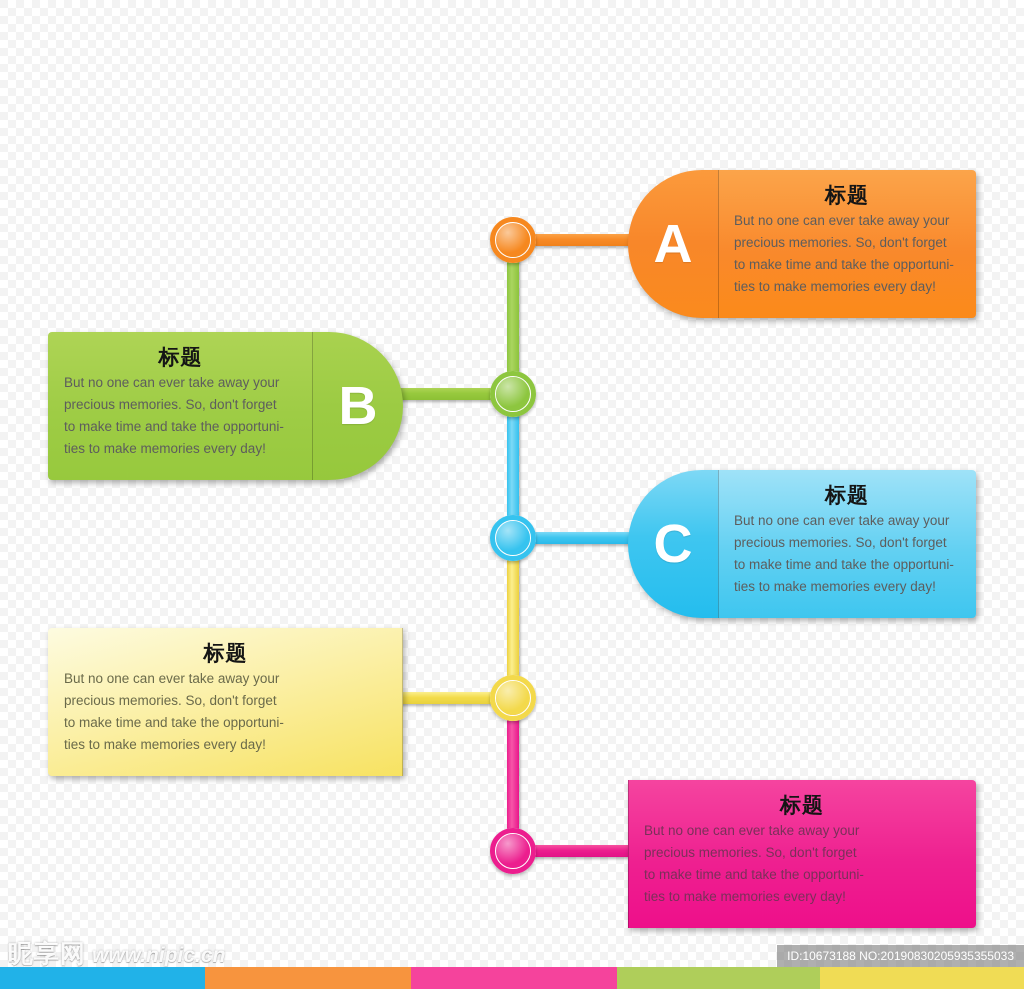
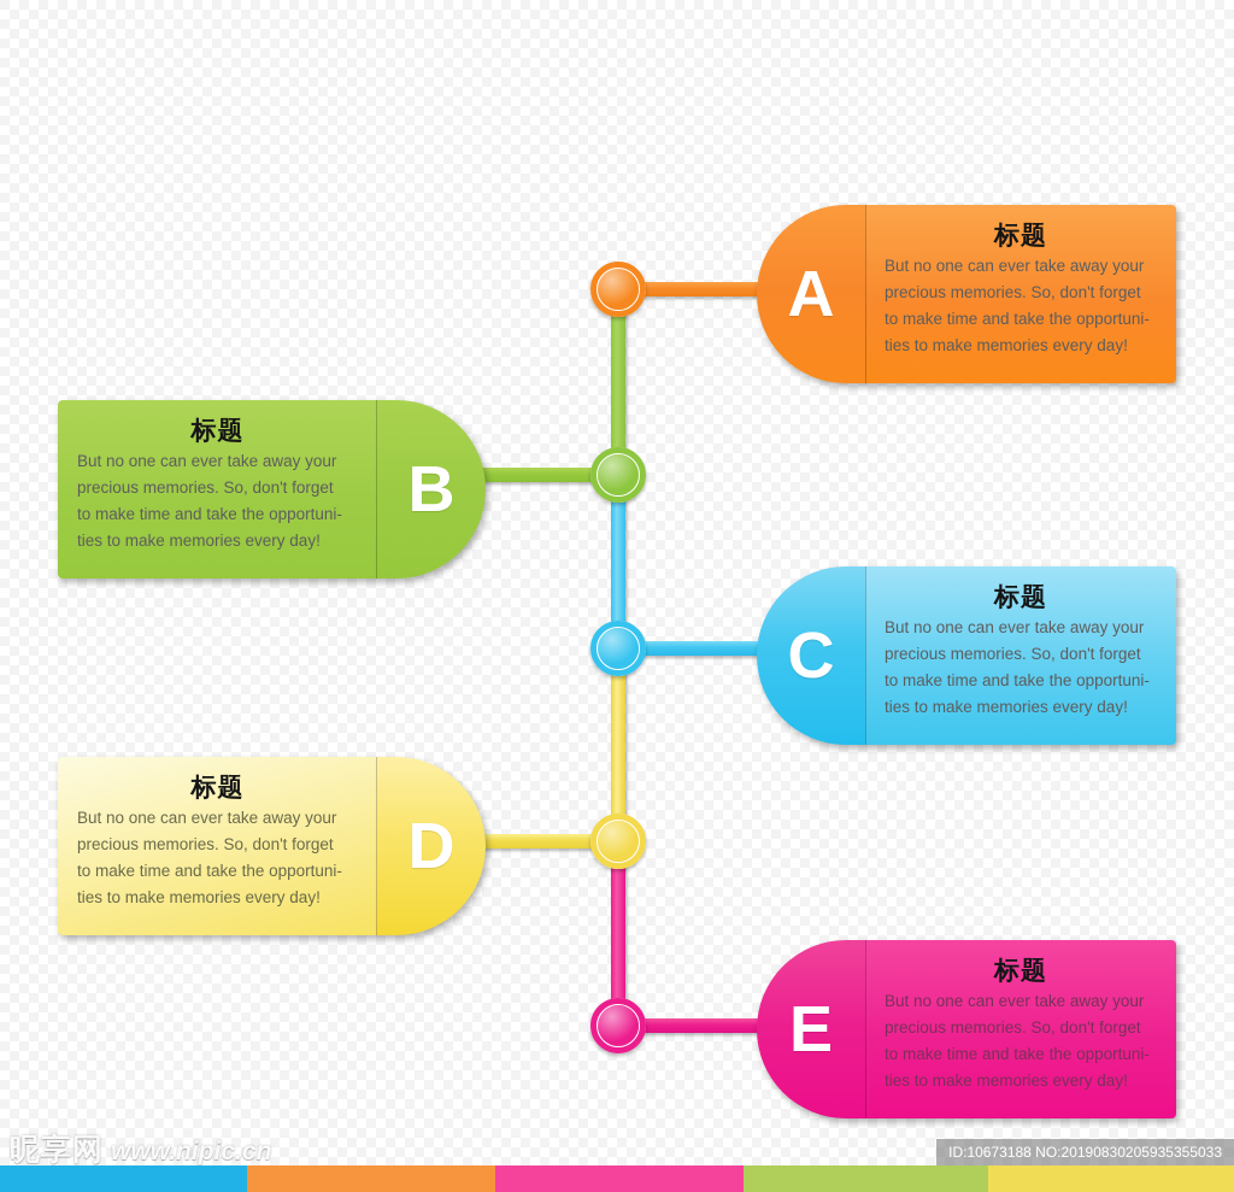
  A
  标题
  But no one can ever take away your
  precious memories. So, don't forget
  to make time and take the opportuni-
  ties to make memories every day!
  标题
  But no one can ever take away your
  precious memories. So, don't forget
  to make time and take the opportuni-
  ties to make memories every day!
  B
  C
  标题
  But no one can ever take away your
  precious memories. So, don't forget
  to make time and take the opportuni-
  ties to make memories every day!
  标题
  But no one can ever take away your
  precious memories. So, don't forget
  to make time and take the opportuni-
  ties to make memories every day!
+ D
+ E
  标题
  But no one can ever take away your
  precious memories. So, don't forget
  to make time and take the opportuni-
  ties to make memories every day!
  昵享网
  www.nipic.cn
  ID:10673188 NO:20190830205935355033
